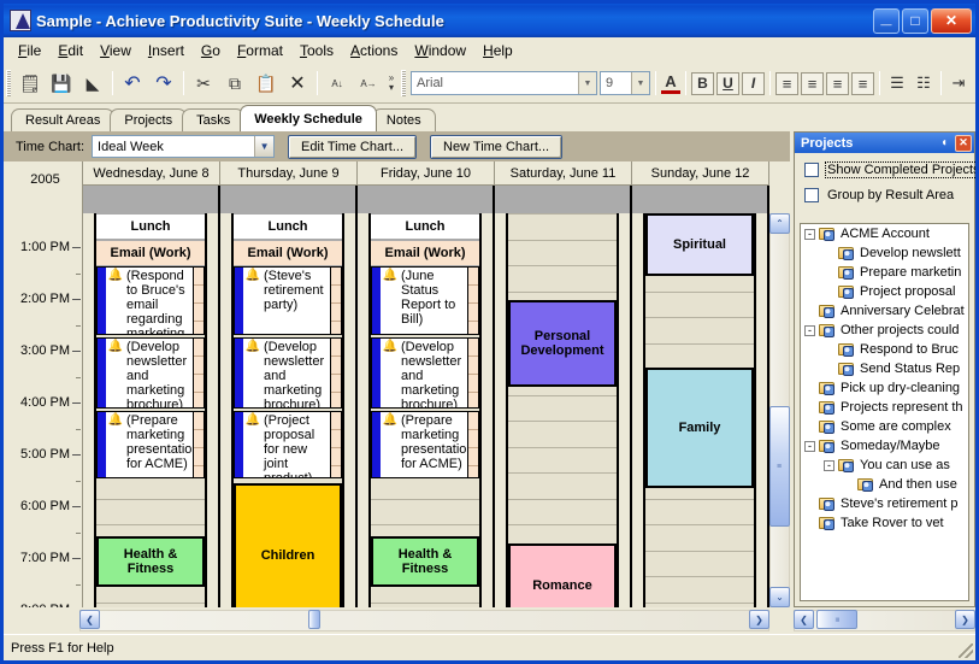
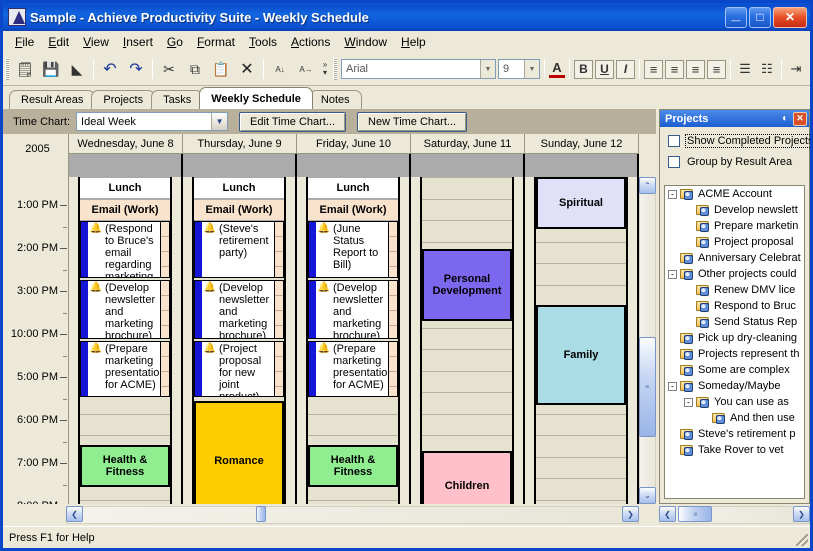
  Sample - Achieve Productivity Suite - Weekly Schedule
  _
  □
  ✕
  File
  Edit
  View
  Insert
  Go
  Format
  Tools
  Actions
  Window
  Help
  🗒
  💾
  ◣
  ↶
  ↷
  ✂
  ⧉
  📋
  ✕
  A↓
  A→
  »
  ▾
  Arial
  9
  A
  B
  U
  I
  ≡
  ≡
  ≡
  ≡
  ☰
  ☷
  ⇥
  Result Areas
  Projects
  Tasks
  Weekly Schedule
  Notes
  Time Chart:
  Ideal Week
  ▼
  Edit Time Chart...
  New Time Chart...
  2005
  1:00 PM
  2:00 PM
  3:00 PM
- 4:00 PM
+ 10:00 PM
  5:00 PM
  6:00 PM
  7:00 PM
  Wednesday, June 8
  Thursday, June 9
  Friday, June 10
  Saturday, June 11
  Sunday, June 12
  Health & Fitness
  Lunch
  Email (Work)
  🔔
  🔔
  (Develop newsletter and marketing brochure)
  🔔
  (Prepare marketing presentatio for ACME)
- Children
+ Romance
  Lunch
  Email (Work)
  🔔
  (Steve's retirement party)
  🔔
  (Develop newsletter and marketing brochure)
  🔔
  (Project proposal for new joint
  Health & Fitness
  Lunch
  Email (Work)
  🔔
  (June Status Report to Bill)
  🔔
  (Develop newsletter and marketing brochure)
  🔔
  (Prepare marketing presentatio for ACME)
  Personal Development
- Romance
+ Children
  Spiritual
  Family
  ⌃
  ⌄
  ❮
  ❯
  Projects
  ◖
  ✕
  Show Completed Project
  Group by Result Area
  -
  ACME Account
  Develop newslett
  Prepare marketin
  Project proposal
  Anniversary Celebrat
  -
  Other projects could
+ Renew DMV lice
  Respond to Bruc
  Send Status Rep
  Pick up dry-cleaning
  Projects represent th
  Some are complex
  -
  Someday/Maybe
  -
  You can use as
  And then use
  Steve's retirement p
  Take Rover to vet
  ❮
  ❯
  Press F1 for Help
